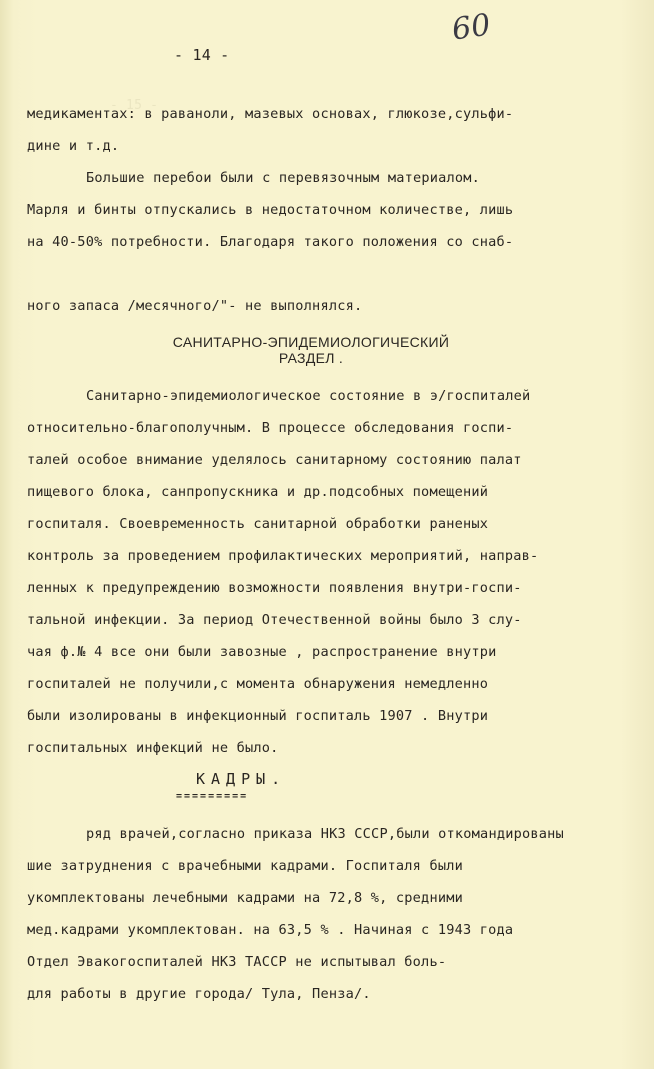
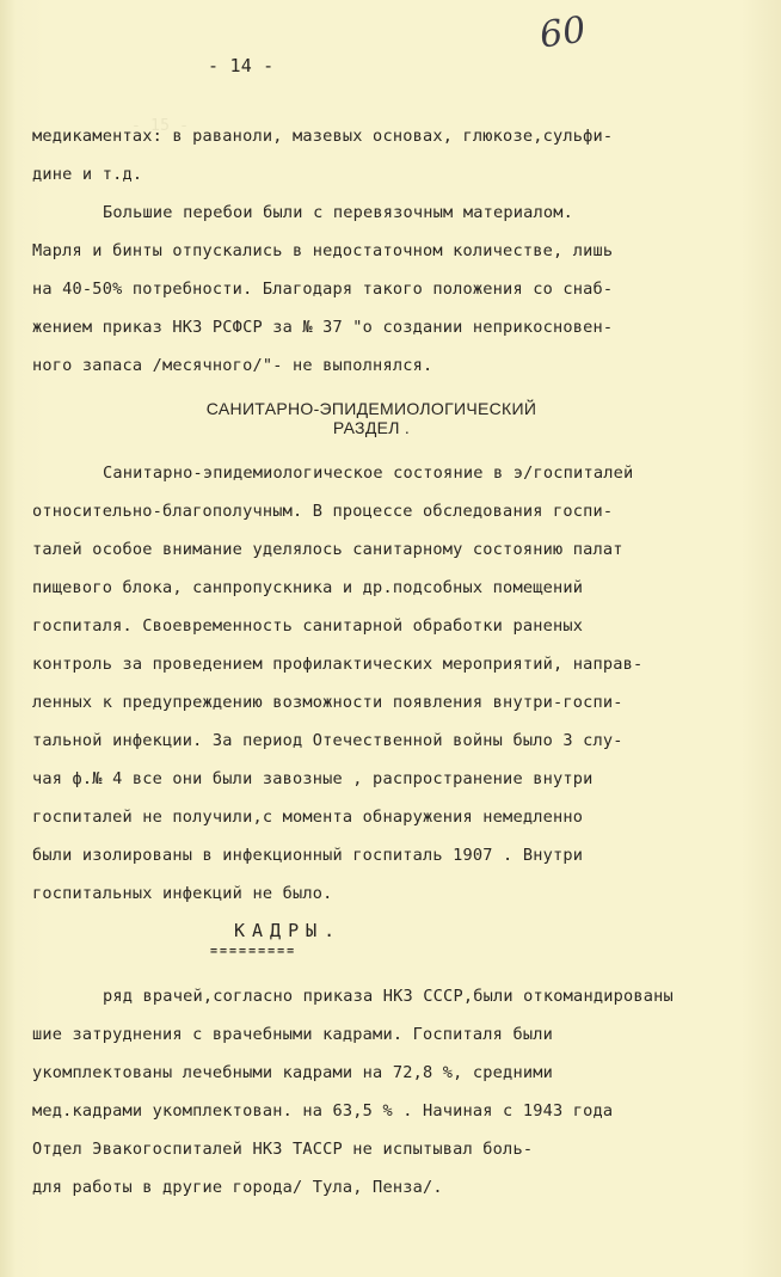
  - 15 -
  - 14 -
  медикаментах: в раваноли, мазевых основах, глюкозе,сульфи-
  дине и т.д.
  Большие перебои были с перевязочным материалом.
  Марля и бинты отпускались в недостаточном количестве, лишь
  на 40-50% потребности. Благодаря такого положения со снаб-
+ жением приказ НКЗ РСФСР за № 37 "о создании неприкосновен-
  ного запаса /месячного/"- не выполнялся.
  САНИТАРНО-ЭПИДЕМИОЛОГИЧЕСКИЙ
  РАЗДЕЛ .
  Санитарно-эпидемиологическое состояние в э/госпиталей
  относительно-благополучным. В процессе обследования госпи-
  талей особое внимание уделялось санитарному состоянию палат
  пищевого блока, санпропускника и др.подсобных помещений
  госпиталя. Своевременность санитарной обработки раненых
  контроль за проведением профилактических мероприятий, направ-
  ленных к предупреждению возможности появления внутри-госпи-
  тальной инфекции. За период Отечественной войны было 3 слу-
  чая ф.№ 4 все они были завозные , распространение внутри
  госпиталей не получили,с момента обнаружения немедленно
  были изолированы в инфекционный госпиталь 1907 . Внутри
  госпитальных инфекций не было.
  КАДРЫ.
  =========
  ряд врачей,согласно приказа НКЗ СССР,были откомандированы
  шие затруднения с врачебными кадрами. Госпиталя были
  укомплектованы лечебными кадрами на 72,8 %, средними
  мед.кадрами укомплектован. на 63,5 % . Начиная с 1943 года
  Отдел Эвакогоспиталей НКЗ ТАССР не испытывал боль-
  для работы в другие города/ Тула, Пенза/.
